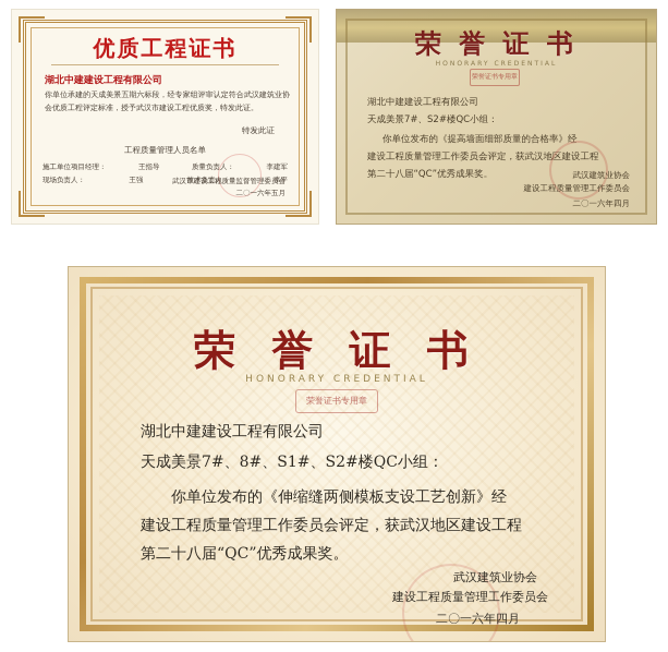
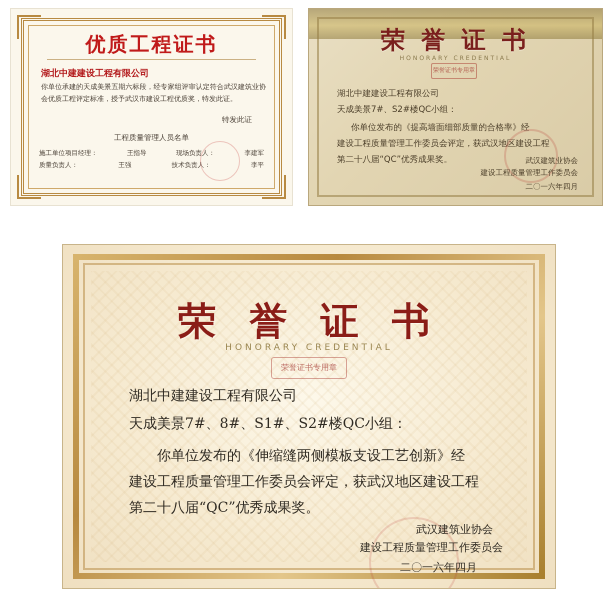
  优质工程证书
  湖北中建建设工程有限公司
  你单位承建的天成美景五期六标段，经专家组评审认定符合武汉建筑业协会优质工程评定标准，授予武汉市建设工程优质奖，特发此证。
  特发此证
  工程质量管理人员名单
  施工单位项目经理：
  王指导
- 质量负责人：
+ 现场负责人：
  李建军
- 现场负责人：
+ 质量负责人：
  王强
  技术负责人：
  李平
- 武汉市建设工程质量监督管理委员会
- 二〇一六年五月
  荣 誉 证 书
  湖北中建建设工程有限公司
  天成美景7#、S2#楼QC小组：
  你单位发布的《提高墙面细部质量的合格率》经
  建设工程质量管理工作委员会评定，获武汉地区建设工程
  第二十八届“QC”优秀成果奖。
  武汉建筑业协会
  建设工程质量管理工作委员会
  二〇一六年四月
  荣 誉 证 书
  HONORARY CREDENTIAL
  荣誉证书专用章
  湖北中建建设工程有限公司
  天成美景7#、8#、S1#、S2#楼QC小组：
  你单位发布的《伸缩缝两侧模板支设工艺创新》经
  建设工程质量管理工作委员会评定，获武汉地区建设工程
  第二十八届“QC”优秀成果奖。
  武汉建筑业协会
  建设工程质量管理工作委员会
  二〇一六年四月
